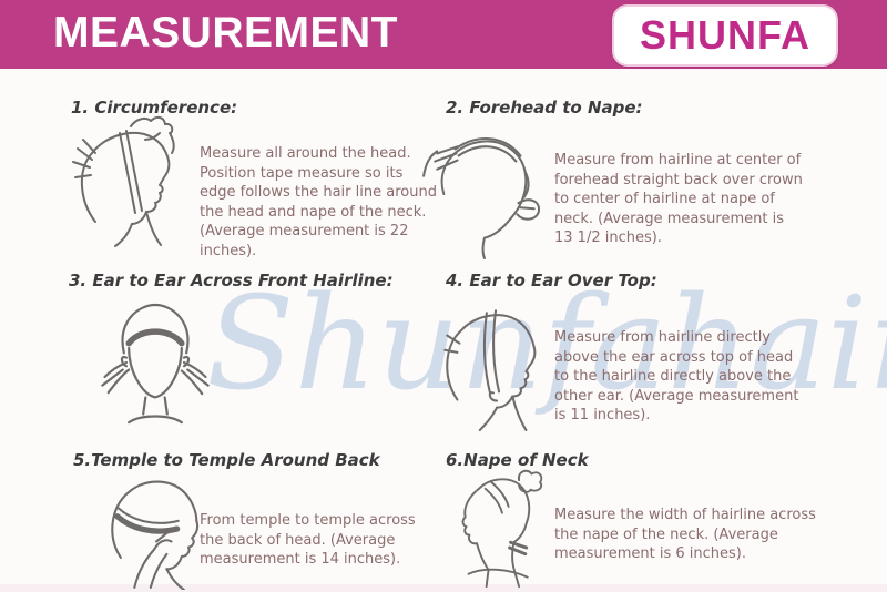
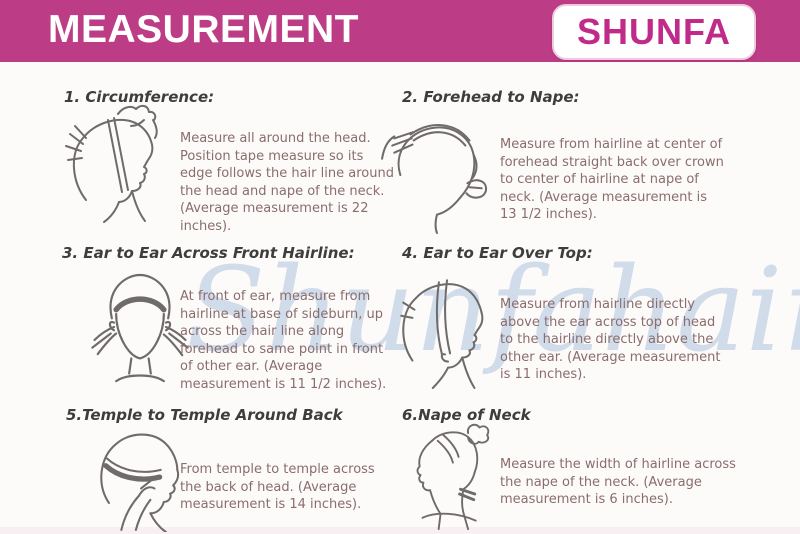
  MEASUREMENT
  SHUNFA
  Shunfahai
  1. Circumference:
  Measure all around the head.
  Position tape measure so its
  edge follows the hair line around
  the head and nape of the neck.
  (Average measurement is 22
  inches).
  2. Forehead to Nape:
  Measure from hairline at center of
  forehead straight back over crown
  to center of hairline at nape of
  neck. (Average measurement is
  13 1/2 inches).
  3. Ear to Ear Across Front Hairline:
+ At front of ear, measure from
+ hairline at base of sideburn, up
+ across the hair line along
+ forehead to same point in front
+ of other ear. (Average
+ measurement is 11 1/2 inches).
  4. Ear to Ear Over Top:
  Measure from hairline directly
  above the ear across top of head
  to the hairline directly above the
  other ear. (Average measurement
  is 11 inches).
  5.Temple to Temple Around Back
  From temple to temple across
  the back of head. (Average
  measurement is 14 inches).
  6.Nape of Neck
  Measure the width of hairline across
  the nape of the neck. (Average
  measurement is 6 inches).
